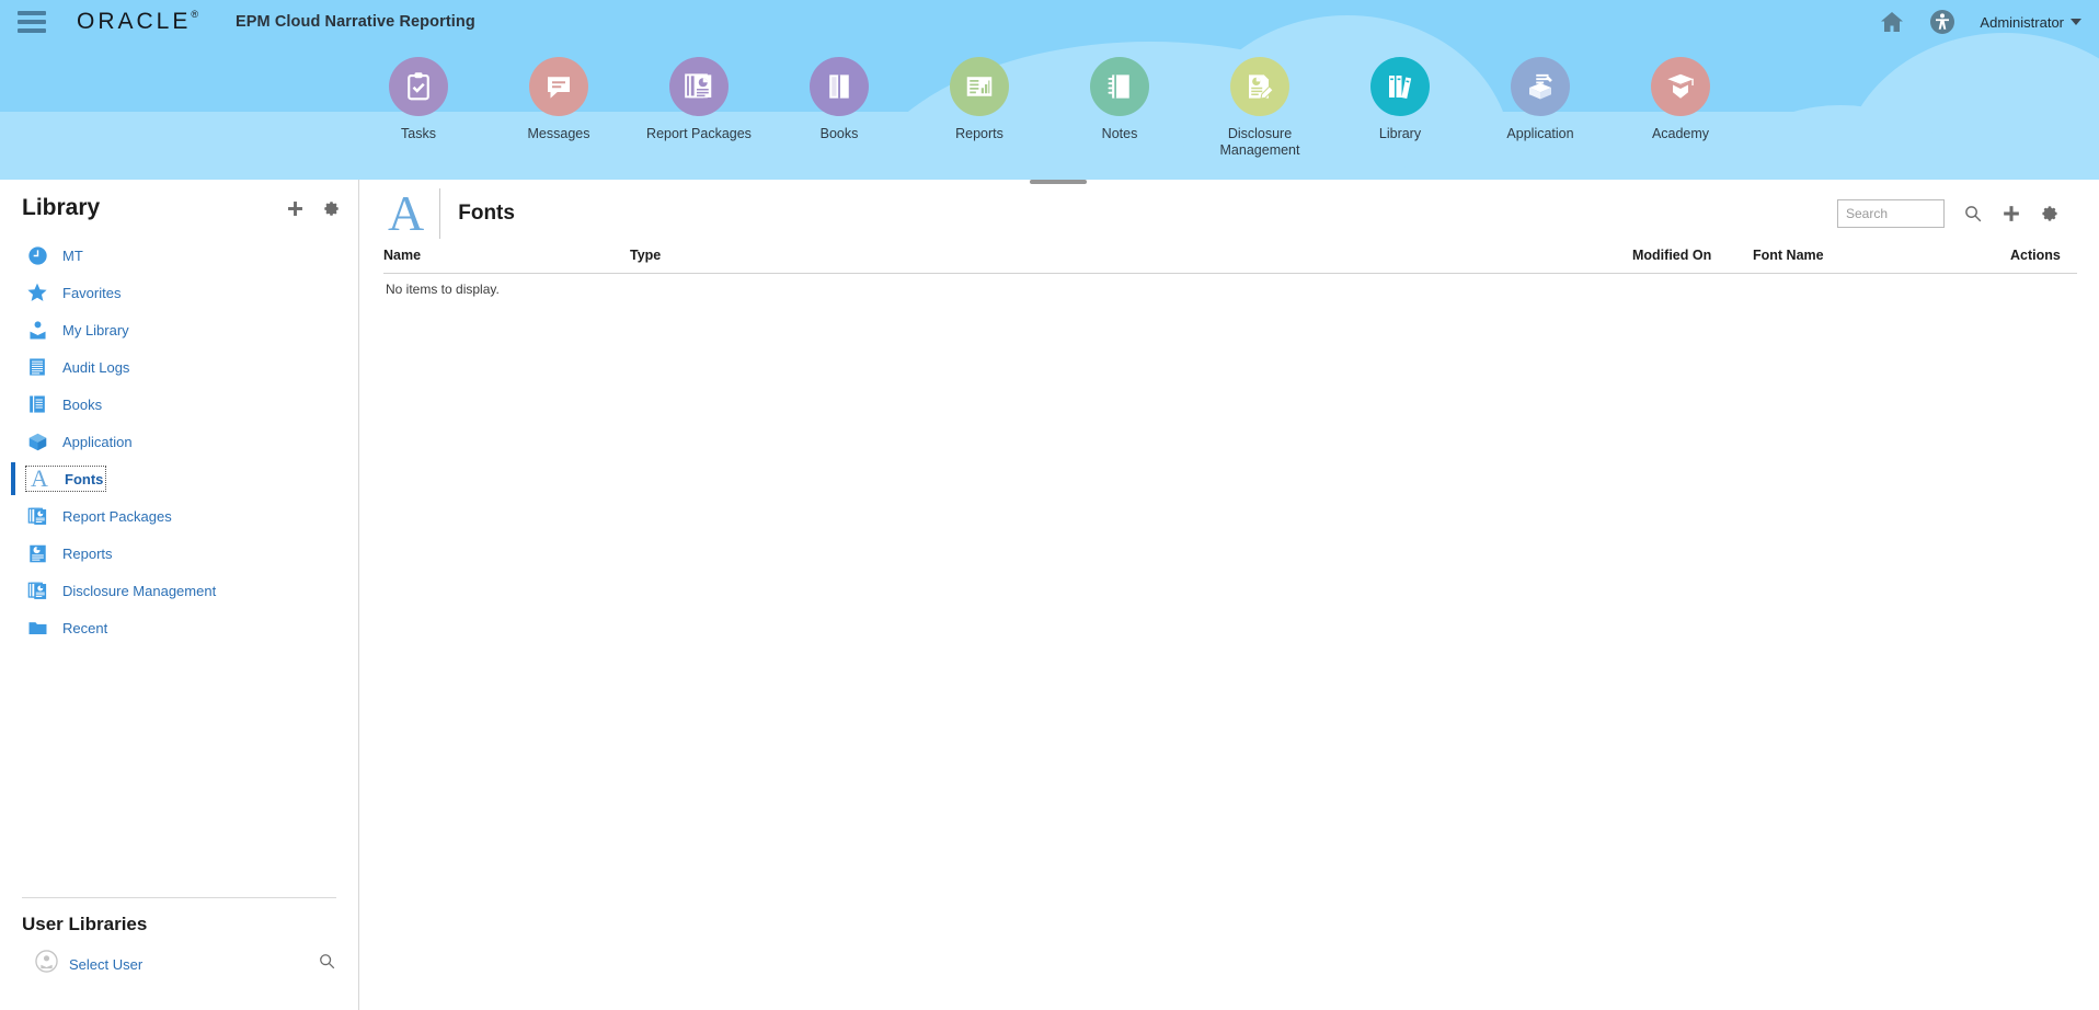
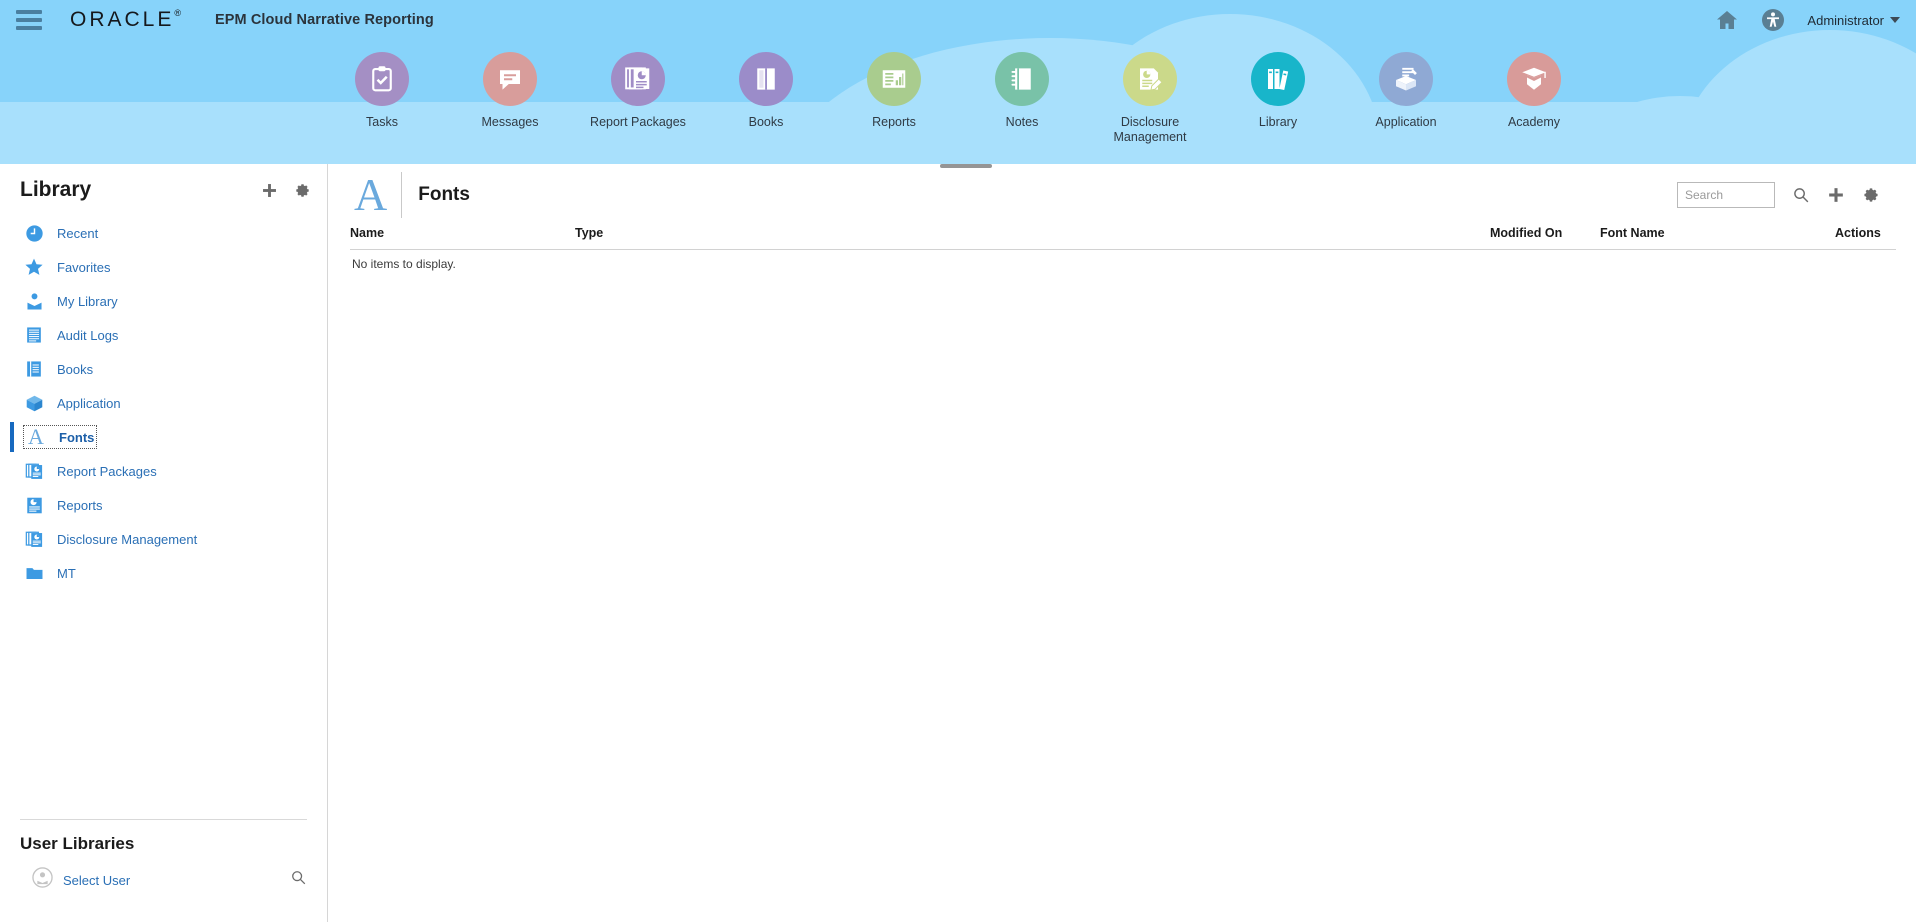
  ORACLE®
  EPM Cloud Narrative Reporting
  Administrator
  Tasks
  Messages
  Report Packages
  Books
  Reports
  Notes
  Disclosure Management
  Library
  Application
  Academy
  Library
- MT
+ Recent
  Favorites
  My Library
  Audit Logs
  Books
  Application
  A
  Fonts
  Report Packages
  Reports
  Disclosure Management
- Recent
+ MT
  User Libraries
  Select User
  A
  Fonts
  Search
  Name	Type	Modified On	Font Name	Actions
  No items to display.
